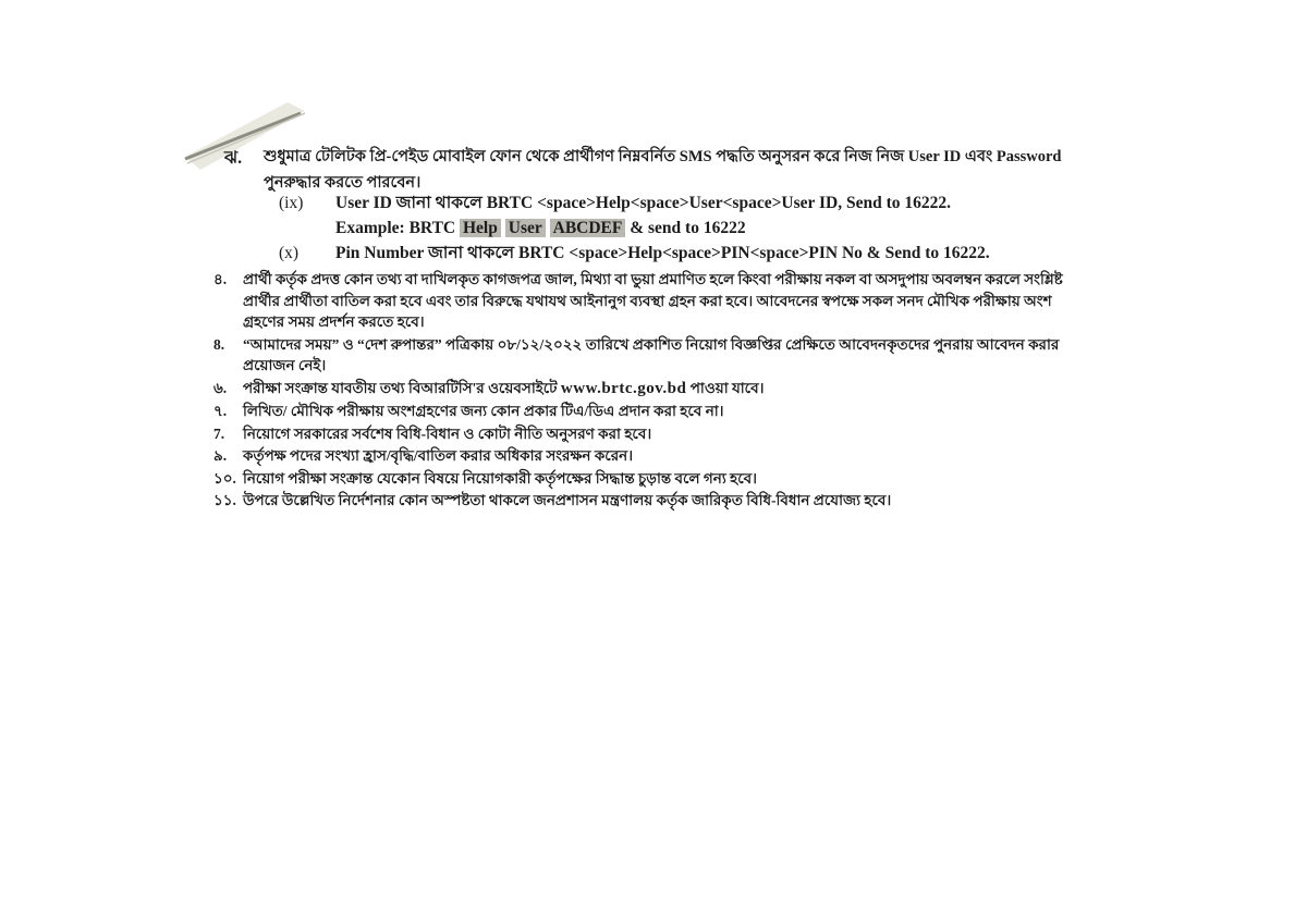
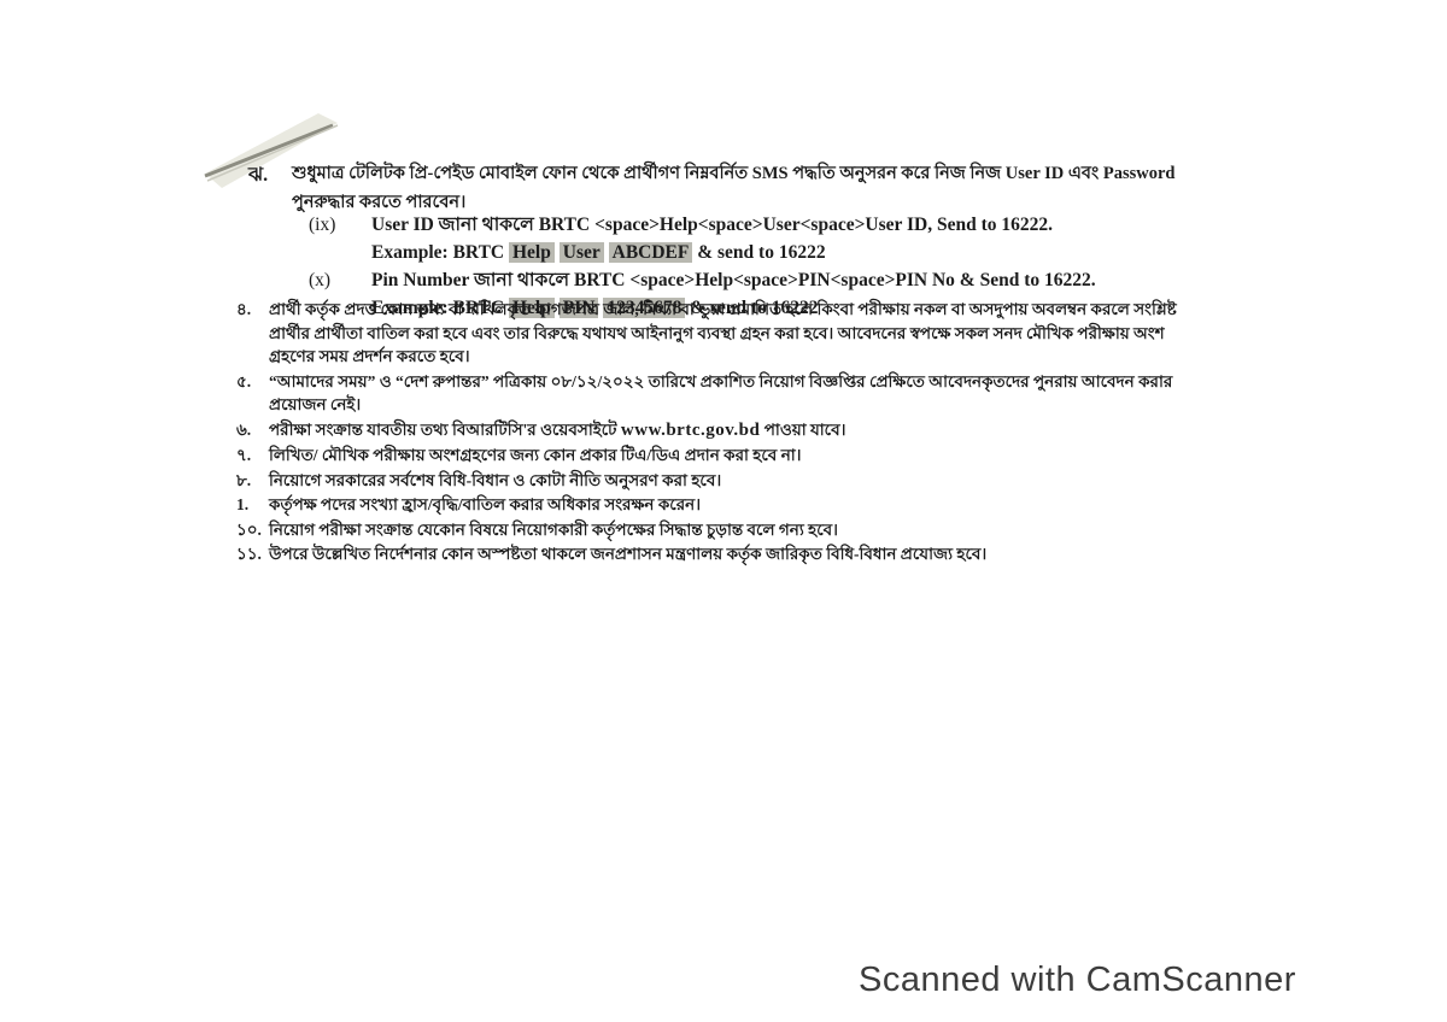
  ঝ.
  শুধুমাত্র টেলিটক প্রি-পেইড মোবাইল ফোন থেকে প্রার্থীগণ নিম্নবর্নিত SMS পদ্ধতি অনুসরন করে নিজ নিজ User ID এবং Password পুনরুদ্ধার করতে পারবেন।
  (ix)
  User ID জানা থাকলে BRTC <space>Help<space>User<space>User ID, Send to 16222.
  Example: BRTC Help User ABCDEF & send to 16222
  (x)
  Pin Number জানা থাকলে BRTC <space>Help<space>PIN<space>PIN No & Send to 16222.
+ Example: BRTC Help PIN 12345678 & send to 16222
  ৪.
  প্রার্থী কর্তৃক প্রদত্ত কোন তথ্য বা দাখিলকৃত কাগজপত্র জাল, মিথ্যা বা ভুয়া প্রমাণিত হলে কিংবা পরীক্ষায় নকল বা অসদুপায় অবলম্বন করলে সংশ্লিষ্ট প্রার্থীর প্রার্থীতা বাতিল করা হবে এবং তার বিরুদ্ধে যথাযথ আইনানুগ ব্যবস্থা গ্রহন করা হবে। আবেদনের স্বপক্ষে সকল সনদ মৌখিক পরীক্ষায় অংশ গ্রহণের সময় প্রদর্শন করতে হবে।
- 8.
+ ৫.
  “আমাদের সময়” ও “দেশ রুপান্তর” পত্রিকায় ০৮/১২/২০২২ তারিখে প্রকাশিত নিয়োগ বিজ্ঞপ্তির প্রেক্ষিতে আবেদনকৃতদের পুনরায় আবেদন করার প্রয়োজন নেই।
  ৬.
  পরীক্ষা সংক্রান্ত যাবতীয় তথ্য বিআরটিসি'র ওয়েবসাইটে www.brtc.gov.bd পাওয়া যাবে।
  ৭.
  লিখিত/ মৌখিক পরীক্ষায় অংশগ্রহণের জন্য কোন প্রকার টিএ/ডিএ প্রদান করা হবে না।
- 7.
+ ৮.
  নিয়োগে সরকারের সর্বশেষ বিধি-বিধান ও কোটা নীতি অনুসরণ করা হবে।
- ৯.
+ 1.
  কর্তৃপক্ষ পদের সংখ্যা হ্রাস/বৃদ্ধি/বাতিল করার অধিকার সংরক্ষন করেন।
  ১০.
  নিয়োগ পরীক্ষা সংক্রান্ত যেকোন বিষয়ে নিয়োগকারী কর্তৃপক্ষের সিদ্ধান্ত চুড়ান্ত বলে গন্য হবে।
  ১১.
  উপরে উল্লেখিত নির্দেশনার কোন অস্পষ্টতা থাকলে জনপ্রশাসন মন্ত্রণালয় কর্তৃক জারিকৃত বিধি-বিধান প্রযোজ্য হবে।
+ Scanned with CamScanner
